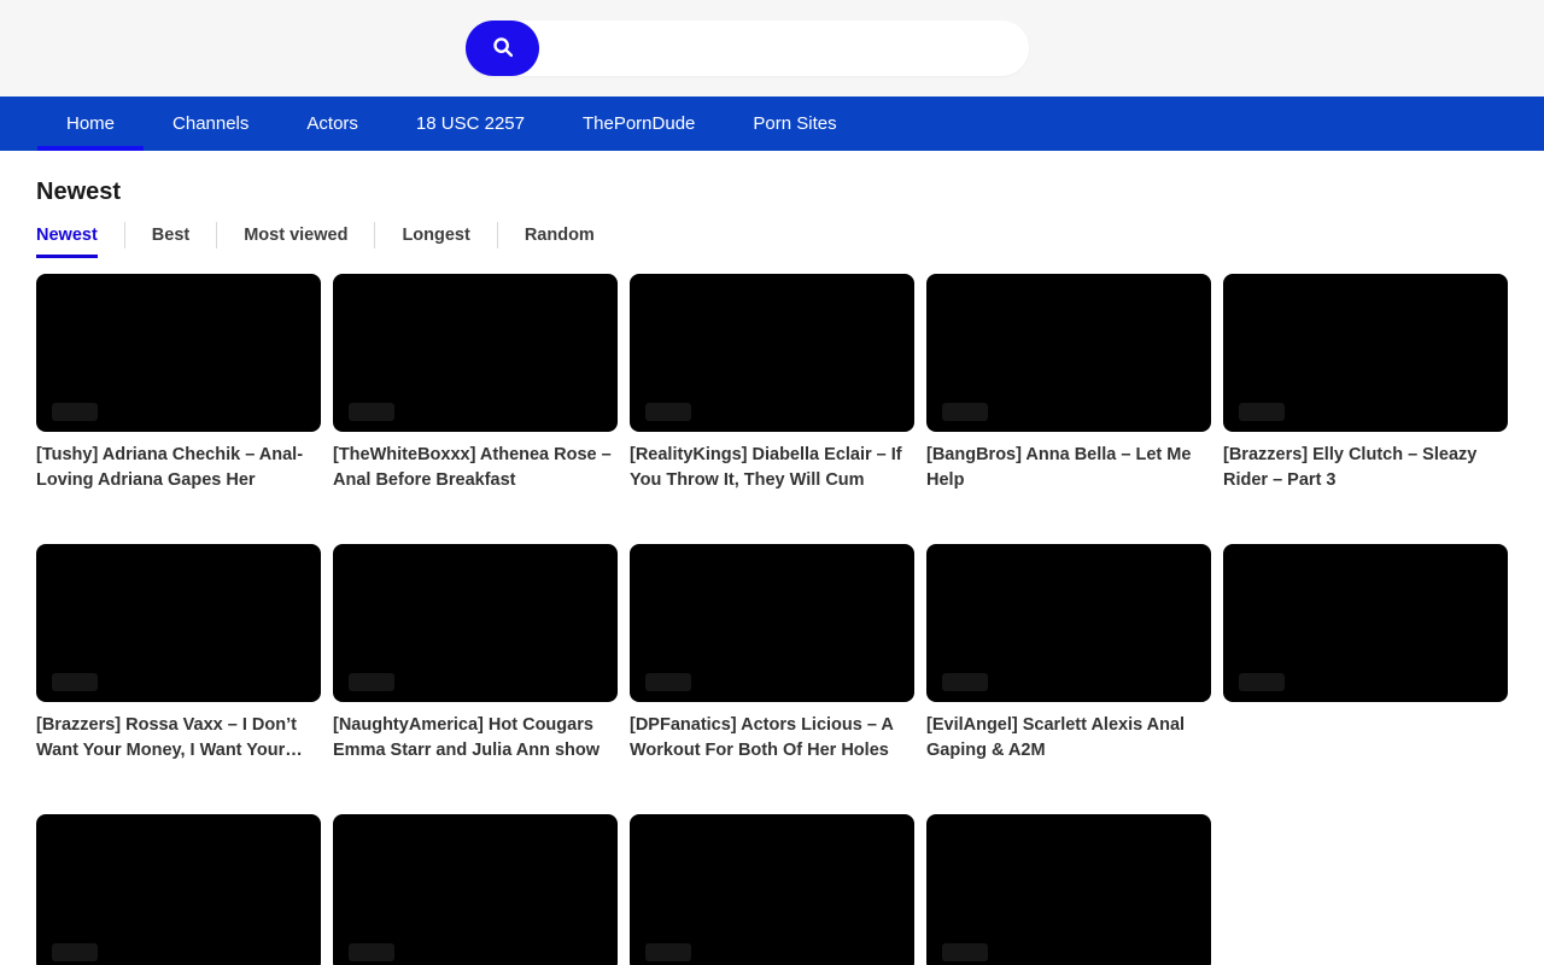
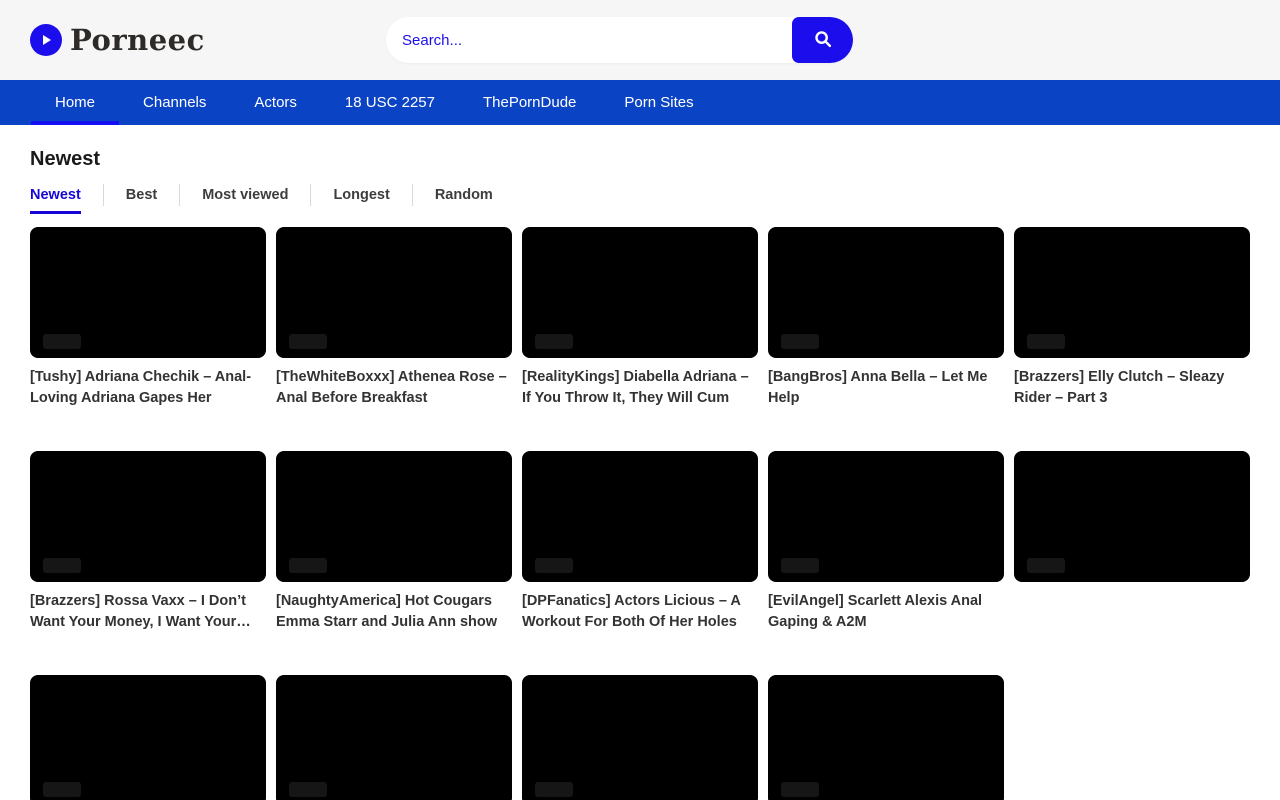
+ Porneec
+ Search...
  Home
  Channels
  Actors
  18 USC 2257
  ThePornDude
  Porn Sites
  Newest
  Newest
  Best
  Most viewed
  Longest
  Random
  [Tushy] Adriana Chechik – Anal-Loving Adriana Gapes Her
  [TheWhiteBoxxx] Athenea Rose – Anal Before Breakfast
- [RealityKings] Diabella Eclair – If You Throw It, They Will Cum
+ [RealityKings] Diabella Adriana – If You Throw It, They Will Cum
  [BangBros] Anna Bella – Let Me Help
  [Brazzers] Elly Clutch – Sleazy Rider – Part 3
  [Brazzers] Rossa Vaxx – I Don’t Want Your Money, I Want Your
  [NaughtyAmerica] Hot Cougars Emma Starr and Julia Ann show
  [DPFanatics] Actors Licious – A Workout For Both Of Her Holes
  [EvilAngel] Scarlett Alexis Anal Gaping & A2M
